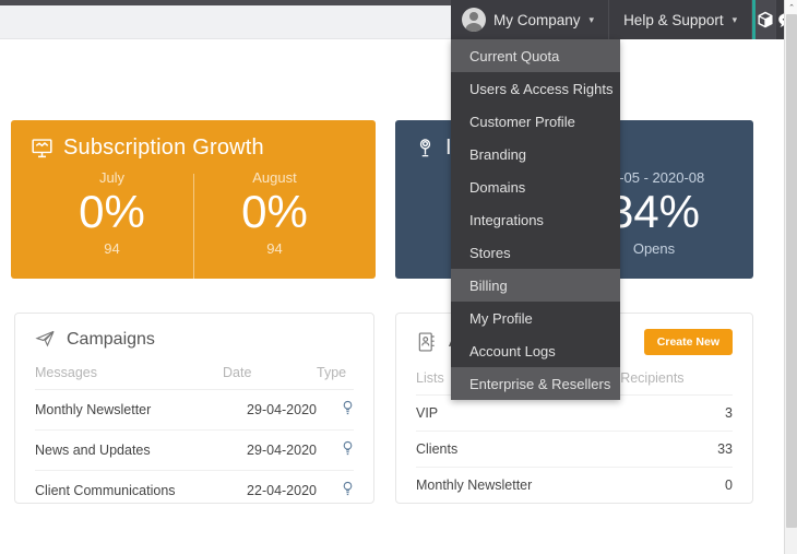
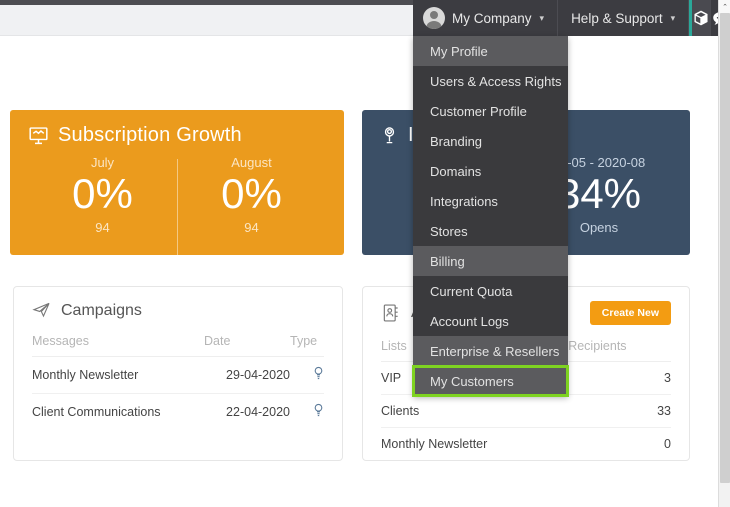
  Subscription Growth
  July
  0%
  94
  August
  0%
  94
  -05 - 2020-08
  34%
  Opens
  Campaigns
  Messages	Date	Type
  Monthly Newsletter	29-04-2020
- News and Updates	29-04-2020
  Client Communications	22-04-2020
  Create New
  Lists	Recipients
  VIP	3
  Clients	33
  Monthly Newsletter	0
  My Company
  ▾
  Help & Support
  ▾
- Current Quota
+ My Profile
  Users & Access Rights
  Customer Profile
  Branding
  Domains
  Integrations
  Stores
  Billing
- My Profile
+ Current Quota
  Account Logs
  Enterprise & Resellers
+ My Customers
